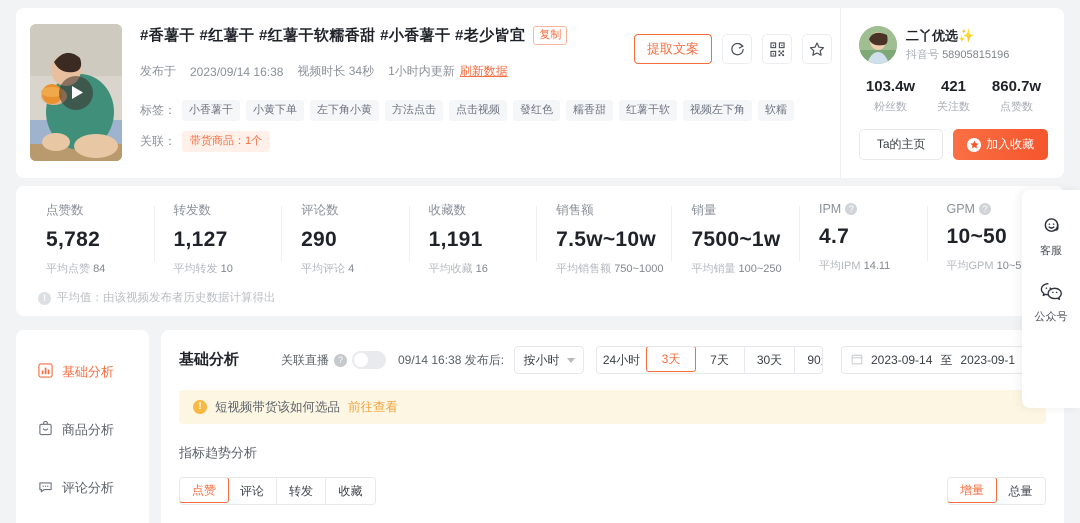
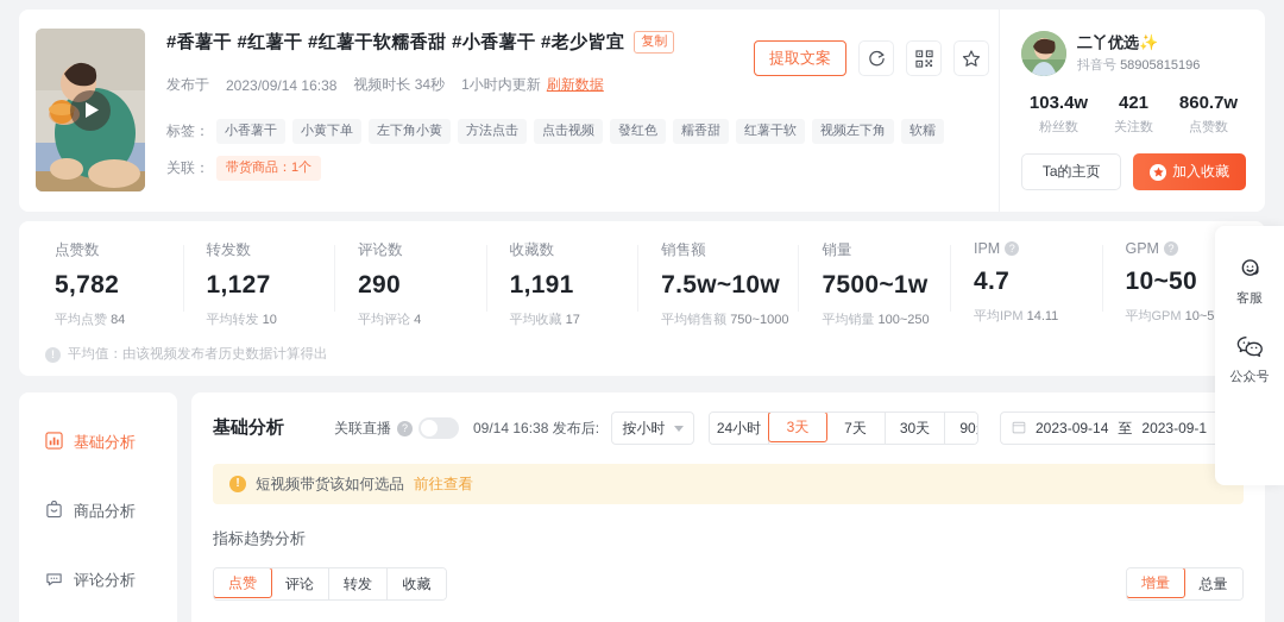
  #香薯干 #红薯干 #红薯干软糯香甜 #小香薯干 #老少皆宜
  复制
  发布于
  2023/09/14 16:38
  视频时长 34秒
  1小时内更新
  刷新数据
  标签：
  小香薯干
  小黄下单
  左下角小黄
  方法点击
  点击视频
  發红色
  糯香甜
  红薯干软
  视频左下角
  软糯
  关联：
  带货商品：1个
  提取文案
  二丫优选✨
  抖音号 58905815196
  103.4w
  粉丝数
  421
  关注数
  860.7w
  点赞数
  Ta的主页
  加入收藏
  点赞数
  5,782
  平均点赞 84
  转发数
  1,127
  平均转发 10
  评论数
  290
  平均评论 4
  收藏数
  1,191
- 平均收藏 16
+ 平均收藏 17
  销售额
  7.5w~10w
  平均销售额 750~1000
  销量
  7500~1w
  平均销量 100~250
  IPM
  ?
  4.7
  平均IPM 14.11
  GPM
  ?
  10~50
  平均GPM 10~5
  !
  平均值：由该视频发布者历史数据计算得出
  基础分析
  商品分析
  评论分析
  基础分析
  关联直播
  ?
  09/14 16:38 发布后:
  按小时
  24小时
  3天
  7天
  30天
  2023-09-14
  至
  2023-09-1
  !
  短视频带货该如何选品
  前往查看
  指标趋势分析
  点赞
  评论
  转发
  收藏
  增量
  总量
  客服
  公众号
